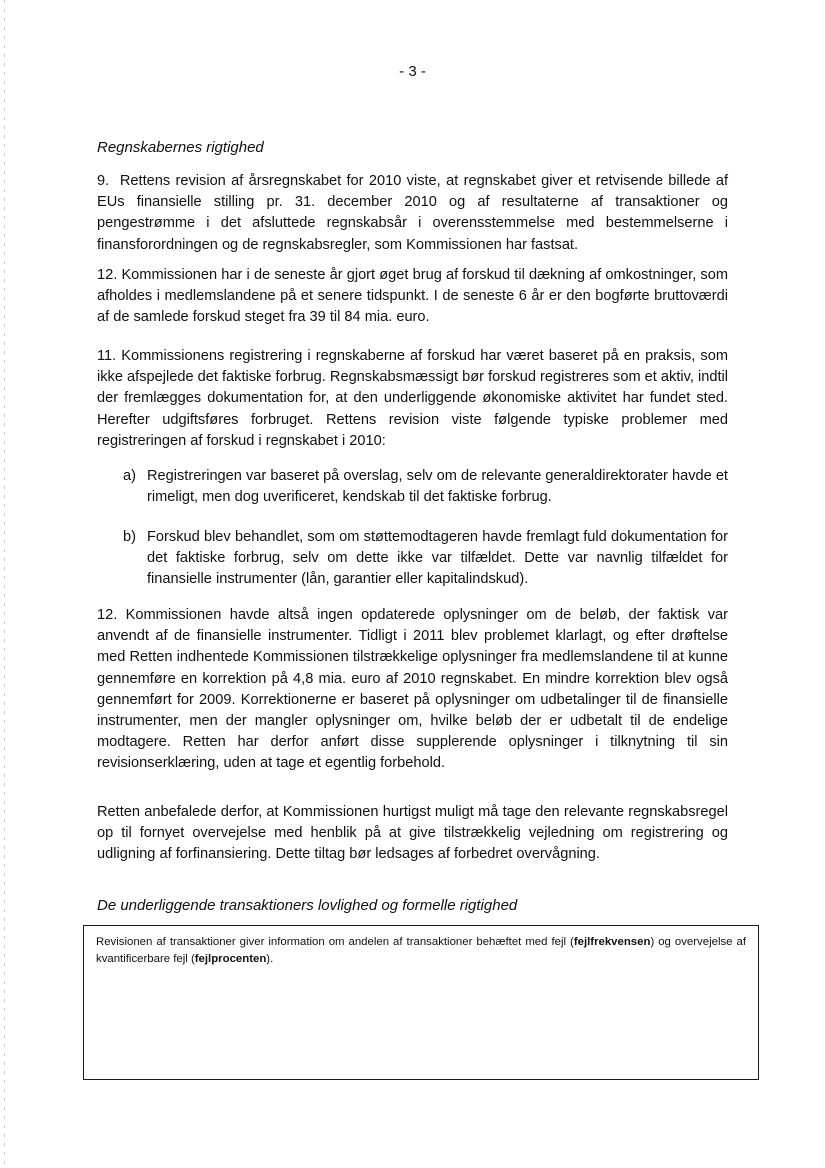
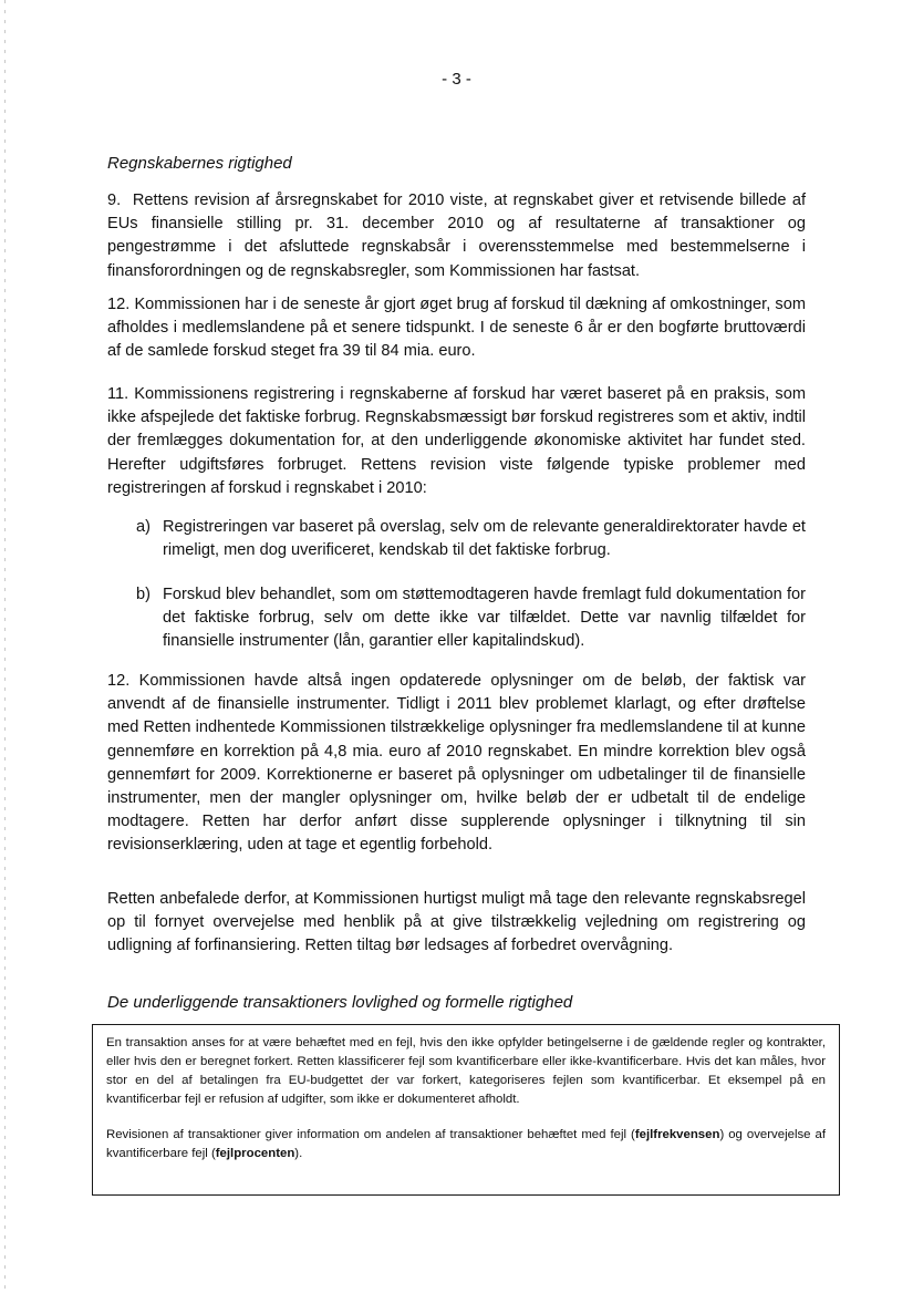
  - 3 -
  Regnskabernes rigtighed
  9. Rettens revision af årsregnskabet for 2010 viste, at regnskabet giver et retvisende billede af EUs finansielle stilling pr. 31. december 2010 og af resultaterne af transaktioner og pengestrømme i det afsluttede regnskabsår i overensstemmelse med bestemmelserne i finansforordningen og de regnskabsregler, som Kommissionen har fastsat.
  12. Kommissionen har i de seneste år gjort øget brug af forskud til dækning af omkostninger, som afholdes i medlemslandene på et senere tidspunkt. I de seneste 6 år er den bogførte bruttoværdi af de samlede forskud steget fra 39 til 84 mia. euro.
  11. Kommissionens registrering i regnskaberne af forskud har været baseret på en praksis, som ikke afspejlede det faktiske forbrug. Regnskabsmæssigt bør forskud registreres som et aktiv, indtil der fremlægges dokumentation for, at den underliggende økonomiske aktivitet har fundet sted. Herefter udgiftsføres forbruget. Rettens revision viste følgende typiske problemer med registreringen af forskud i regnskabet i 2010:
  a)
  Registreringen var baseret på overslag, selv om de relevante generaldirektorater havde et rimeligt, men dog uverificeret, kendskab til det faktiske forbrug.
  b)
  Forskud blev behandlet, som om støttemodtageren havde fremlagt fuld dokumentation for det faktiske forbrug, selv om dette ikke var tilfældet. Dette var navnlig tilfældet for finansielle instrumenter (lån, garantier eller kapitalindskud).
  12. Kommissionen havde altså ingen opdaterede oplysninger om de beløb, der faktisk var anvendt af de finansielle instrumenter. Tidligt i 2011 blev problemet klarlagt, og efter drøftelse med Retten indhentede Kommissionen tilstrækkelige oplysninger fra medlemslandene til at kunne gennemføre en korrektion på 4,8 mia. euro af 2010 regnskabet. En mindre korrektion blev også gennemført for 2009. Korrektionerne er baseret på oplysninger om udbetalinger til de finansielle instrumenter, men der mangler oplysninger om, hvilke beløb der er udbetalt til de endelige modtagere. Retten har derfor anført disse supplerende oplysninger i tilknytning til sin revisionserklæring, uden at tage et egentlig forbehold.
- Retten anbefalede derfor, at Kommissionen hurtigst muligt må tage den relevante regnskabsregel op til fornyet overvejelse med henblik på at give tilstrækkelig vejledning om registrering og udligning af forfinansiering. Dette tiltag bør ledsages af forbedret overvågning.
+ Retten anbefalede derfor, at Kommissionen hurtigst muligt må tage den relevante regnskabsregel op til fornyet overvejelse med henblik på at give tilstrækkelig vejledning om registrering og udligning af forfinansiering. Retten tiltag bør ledsages af forbedret overvågning.
  De underliggende transaktioners lovlighed og formelle rigtighed
+ En transaktion anses for at være behæftet med en fejl, hvis den ikke opfylder betingelserne i de gældende regler og kontrakter, eller hvis den er beregnet forkert. Retten klassificerer fejl som kvantificerbare eller ikke-kvantificerbare. Hvis det kan måles, hvor stor en del af betalingen fra EU-budgettet der var forkert, kategoriseres fejlen som kvantificerbar. Et eksempel på en kvantificerbar fejl er refusion af udgifter, som ikke er dokumenteret afholdt.
  Revisionen af transaktioner giver information om andelen af transaktioner behæftet med fejl (fejlfrekvensen) og overvejelse af kvantificerbare fejl (fejlprocenten).
